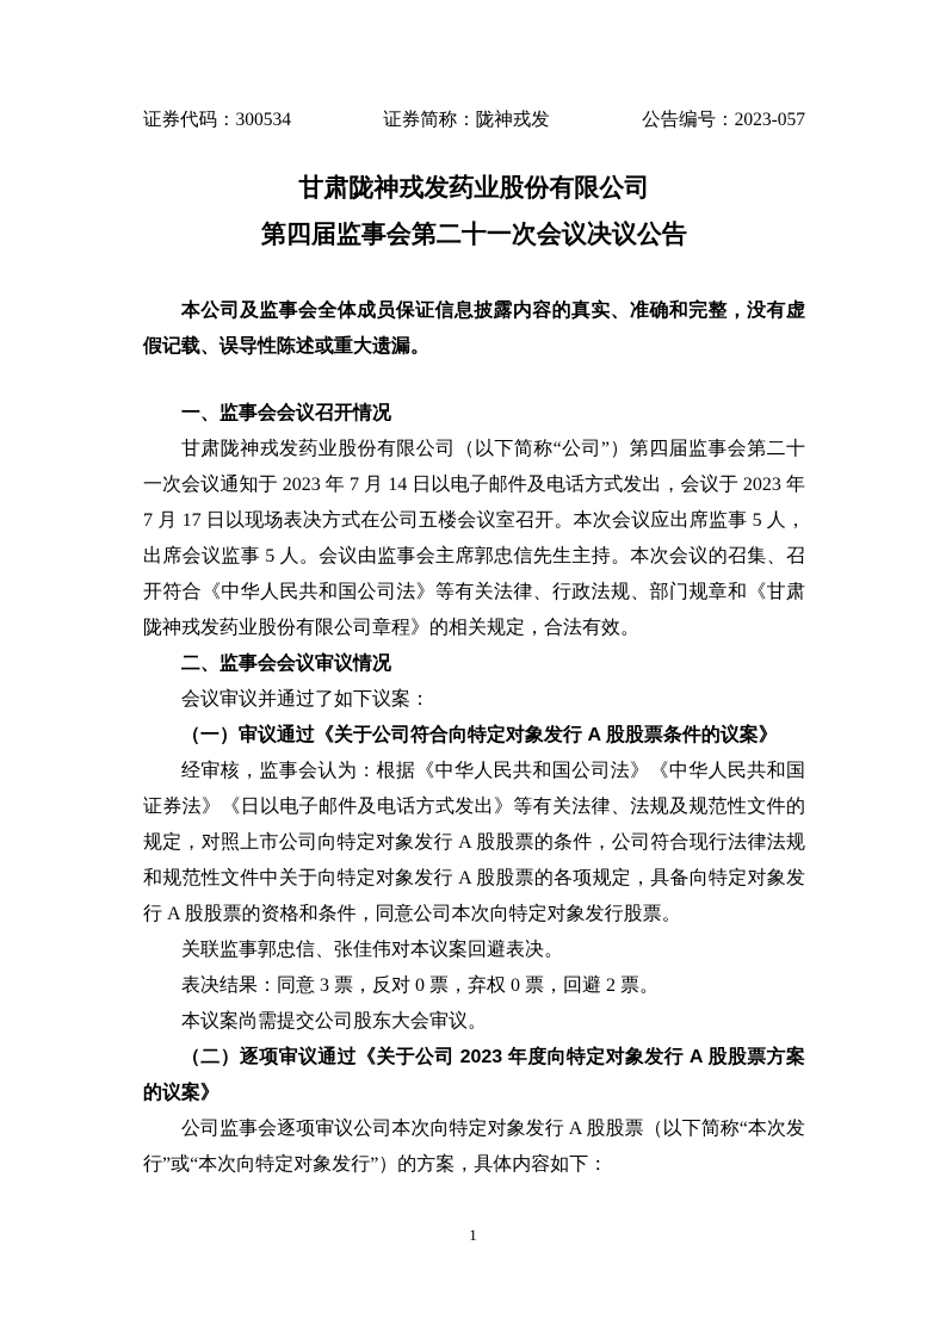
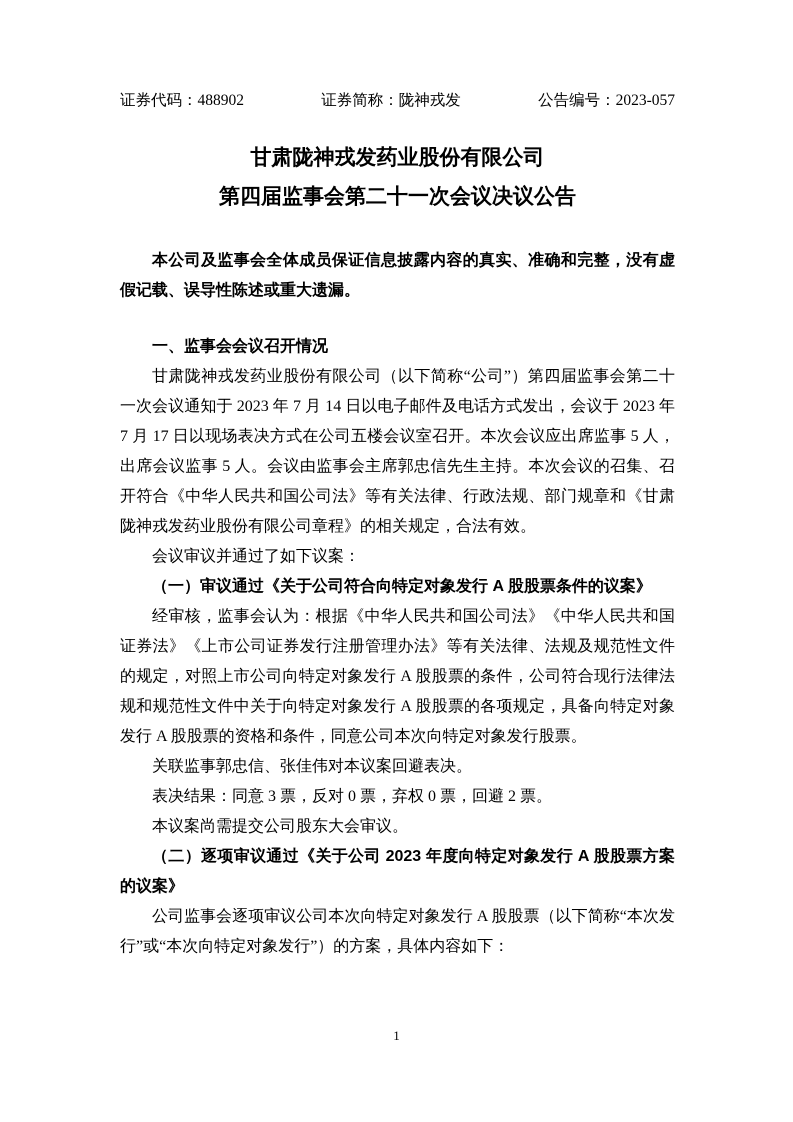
- 证券代码：300534
+ 证券代码：488902
  证券简称：陇神戎发
  公告编号：2023-057
  甘肃陇神戎发药业股份有限公司
  第四届监事会第二十一次会议决议公告
  本公司及监事会全体成员保证信息披露内容的真实、准确和完整，没有虚假记载、误导性陈述或重大遗漏。
  一、监事会会议召开情况
  甘肃陇神戎发药业股份有限公司（以下简称“公司”）第四届监事会第二十一次会议通知于 2023 年 7 月 14 日以电子邮件及电话方式发出，会议于 2023 年 7 月 17 日以现场表决方式在公司五楼会议室召开。本次会议应出席监事 5 人，出席会议监事 5 人。会议由监事会主席郭忠信先生主持。本次会议的召集、召开符合《中华人民共和国公司法》等有关法律、行政法规、部门规章和《甘肃陇神戎发药业股份有限公司章程》的相关规定，合法有效。
- 二、监事会会议审议情况
  会议审议并通过了如下议案：
  （一）审议通过《关于公司符合向特定对象发行 A 股股票条件的议案》
- 经审核，监事会认为：根据《中华人民共和国公司法》《中华人民共和国证券法》《日以电子邮件及电话方式发出》等有关法律、法规及规范性文件的规定，对照上市公司向特定对象发行 A 股股票的条件，公司符合现行法律法规和规范性文件中关于向特定对象发行 A 股股票的各项规定，具备向特定对象发行 A 股股票的资格和条件，同意公司本次向特定对象发行股票。
+ 经审核，监事会认为：根据《中华人民共和国公司法》《中华人民共和国证券法》《上市公司证券发行注册管理办法》等有关法律、法规及规范性文件的规定，对照上市公司向特定对象发行 A 股股票的条件，公司符合现行法律法规和规范性文件中关于向特定对象发行 A 股股票的各项规定，具备向特定对象发行 A 股股票的资格和条件，同意公司本次向特定对象发行股票。
  关联监事郭忠信、张佳伟对本议案回避表决。
  表决结果：同意 3 票，反对 0 票，弃权 0 票，回避 2 票。
  本议案尚需提交公司股东大会审议。
  （二）逐项审议通过《关于公司 2023 年度向特定对象发行 A 股股票方案的议案》
  公司监事会逐项审议公司本次向特定对象发行 A 股股票（以下简称“本次发行”或“本次向特定对象发行”）的方案，具体内容如下：
  1
